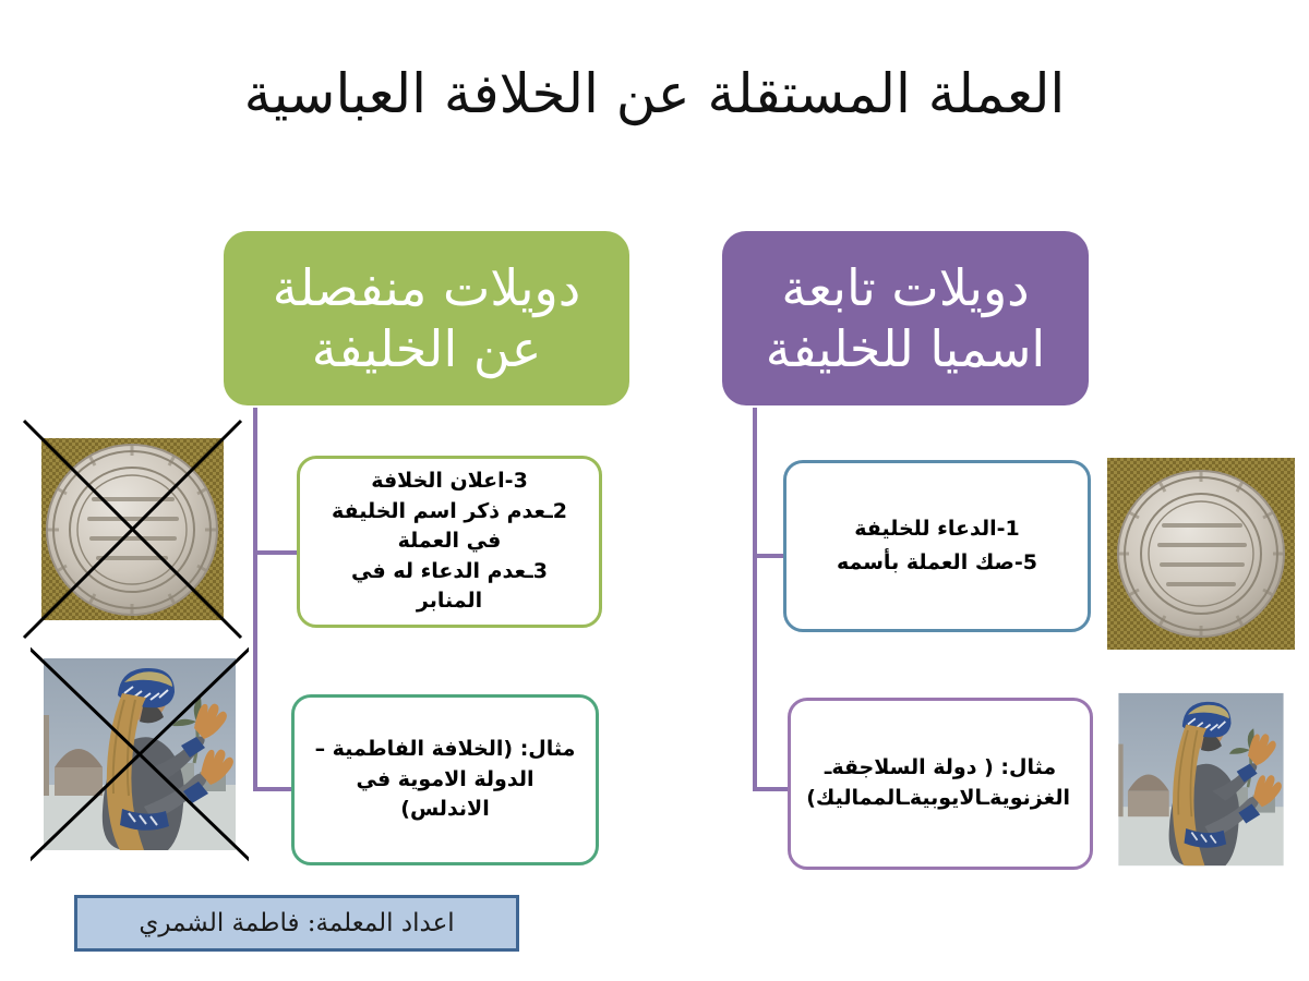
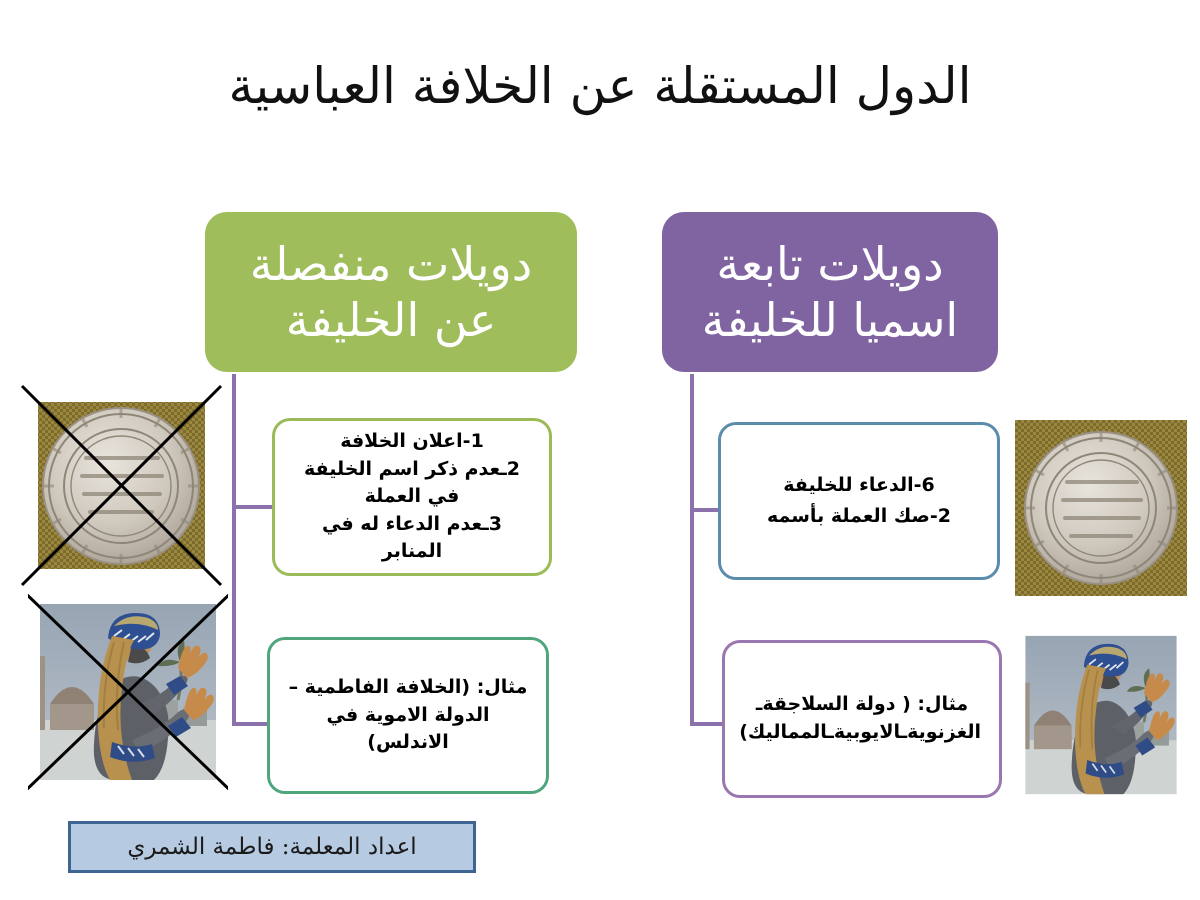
- العملة المستقلة عن الخلافة العباسية
+ الدول المستقلة عن الخلافة العباسية
  دويلات منفصلة عن الخليفة
  دويلات تابعة اسميا للخليفة
- 3-اعلان الخلافة
+ 1-اعلان الخلافة
  2ـعدم ذكر اسم الخليفة في العملة
  3ـعدم الدعاء له في المنابر
- 1-الدعاء للخليفة
+ 6-الدعاء للخليفة
- 5-صك العملة بأسمه
+ 2-صك العملة بأسمه
  مثال: (الخلافة الفاطمية –
  الدولة الاموية في الاندلس)
  مثال: ( دولة السلاجقةـ
  الغزنويةـالايوبيةـالمماليك)
  اعداد المعلمة: فاطمة الشمري
